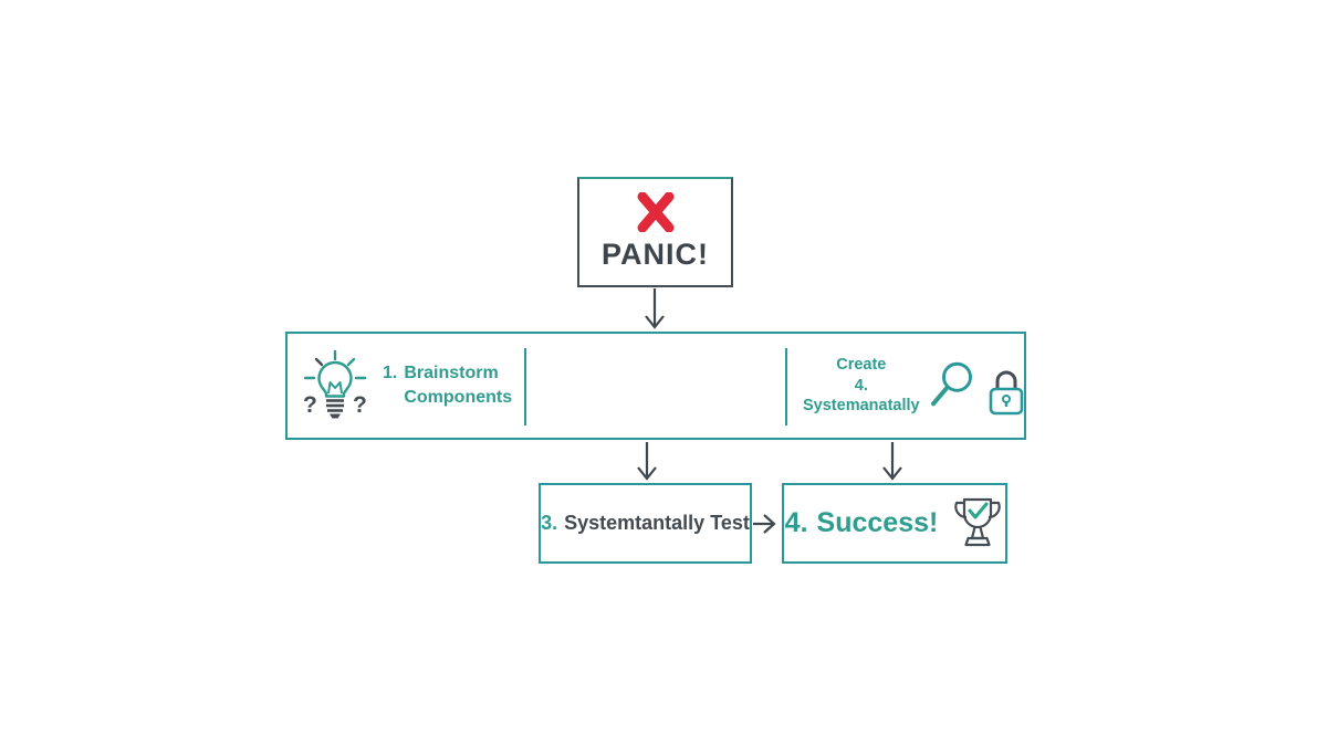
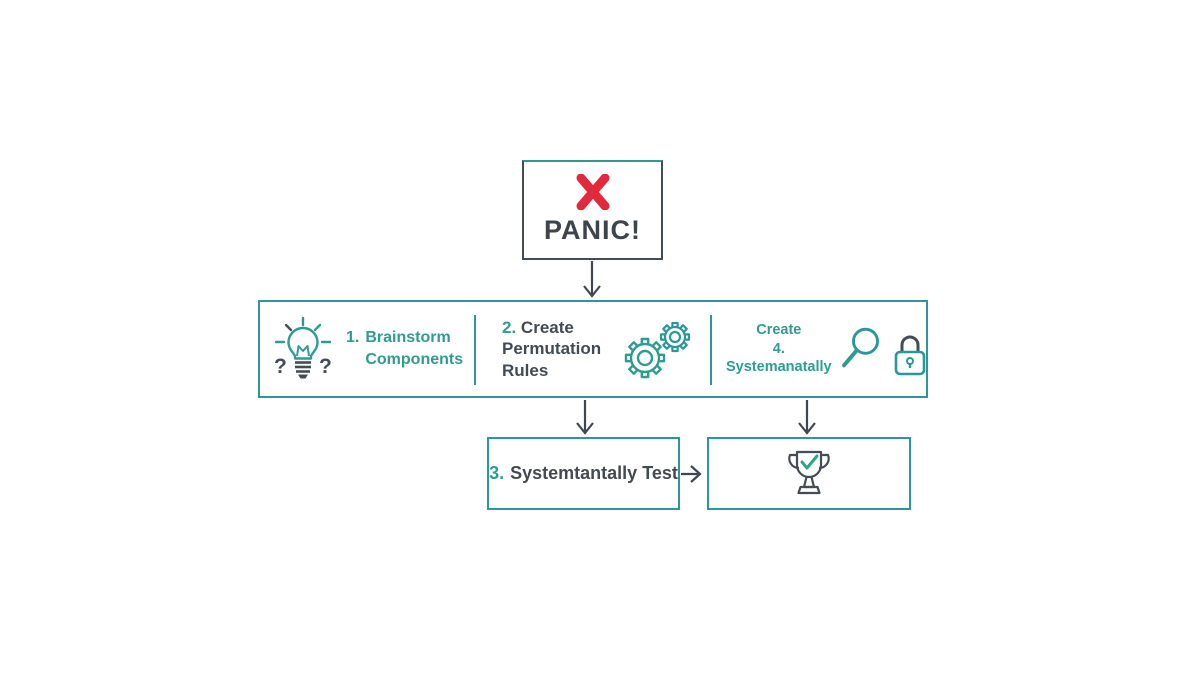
  PANIC!
  ?
  ?
  1.
  Brainstorm
  Components
+ 2. Create Permutation Rules
  Create
  4. Systemanatally
  3.
  Systemtantally Test
- 4.
- Success!
